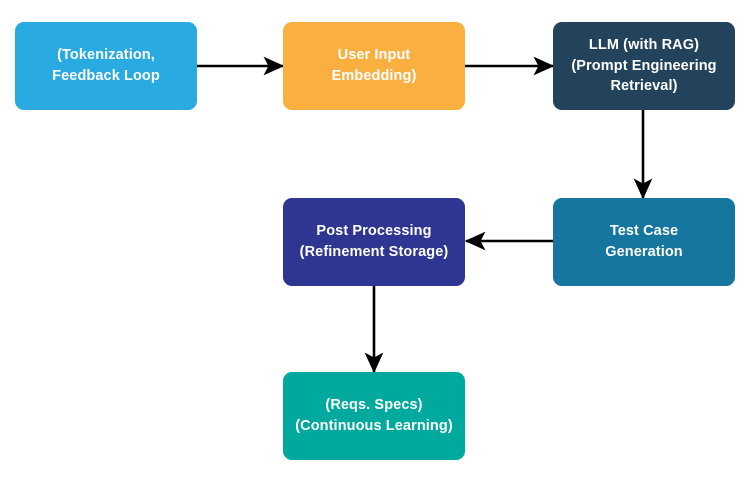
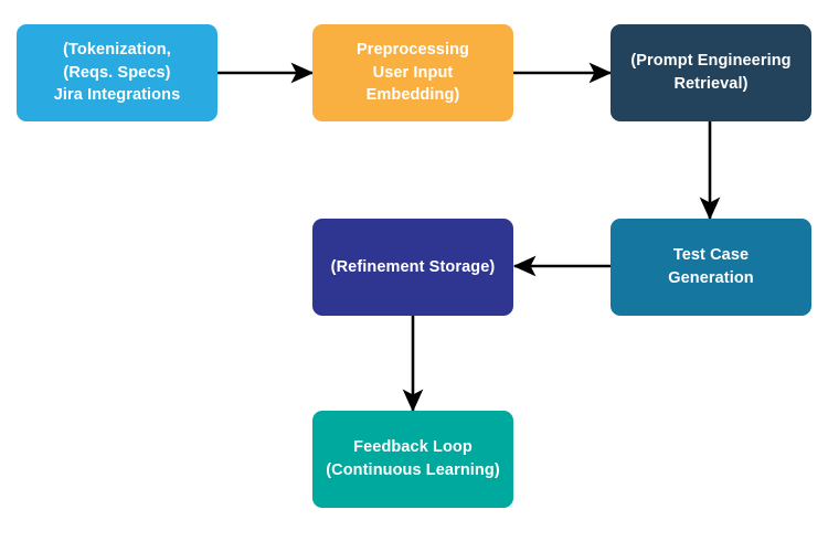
  (Tokenization,
- Feedback Loop
+ (Reqs. Specs)
+ Jira Integrations
+ Preprocessing
  User Input
  Embedding)
- LLM (with RAG)
  (Prompt Engineering
  Retrieval)
  Test Case
  Generation
- Post Processing
  (Refinement Storage)
- (Reqs. Specs)
+ Feedback Loop
  (Continuous Learning)
